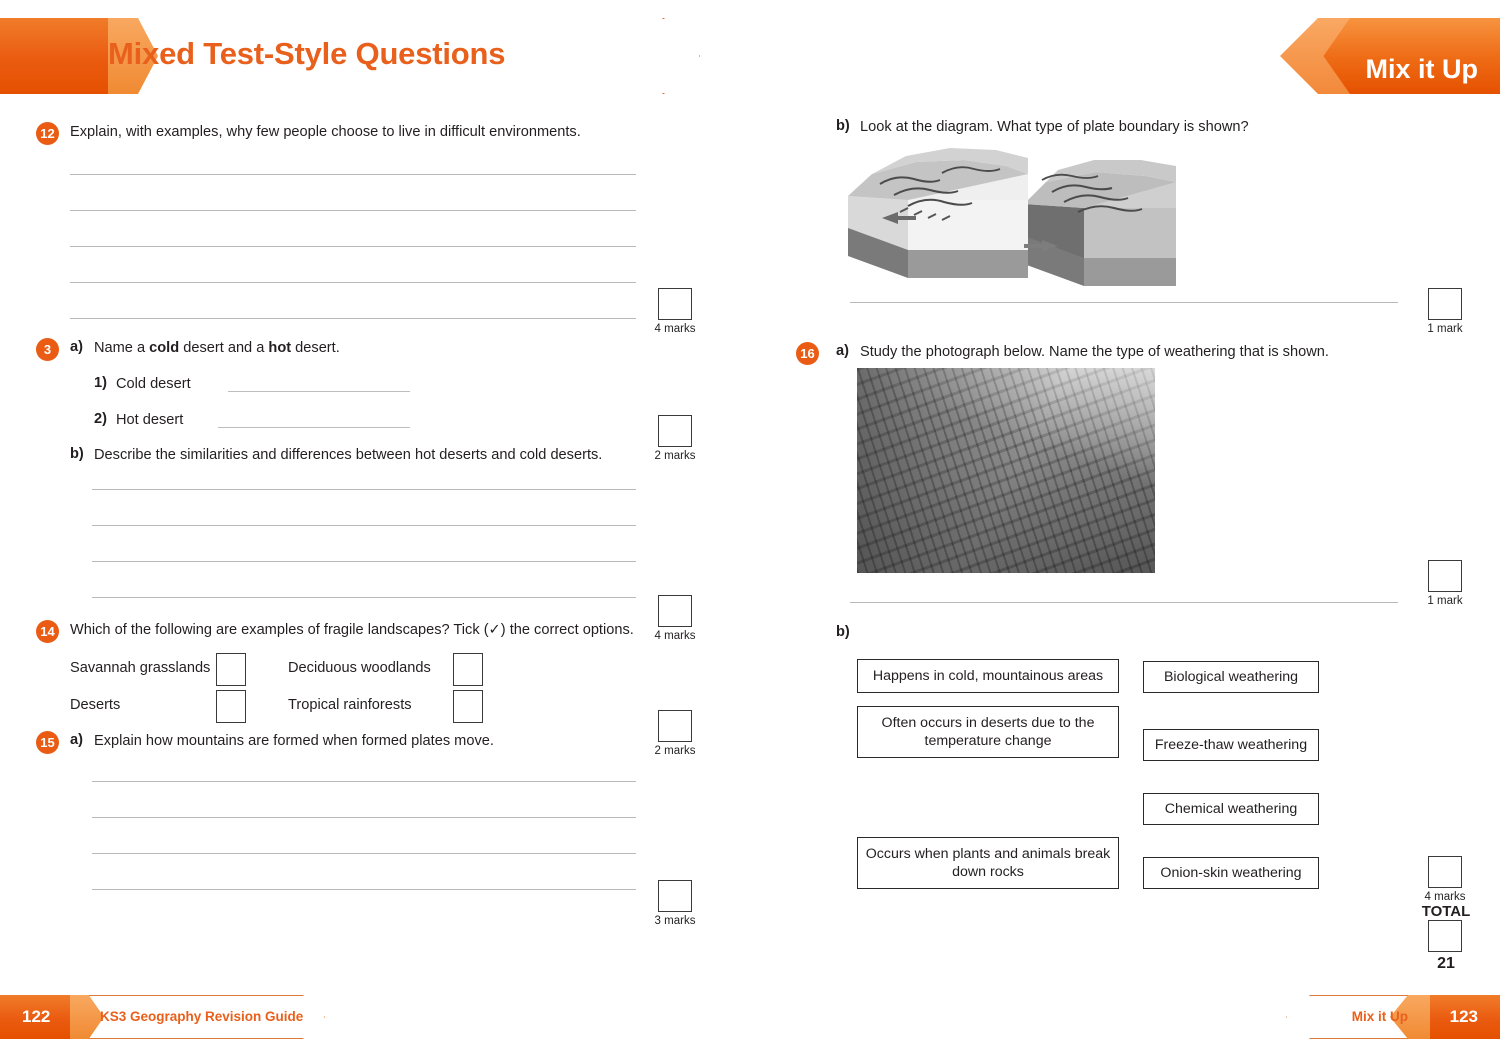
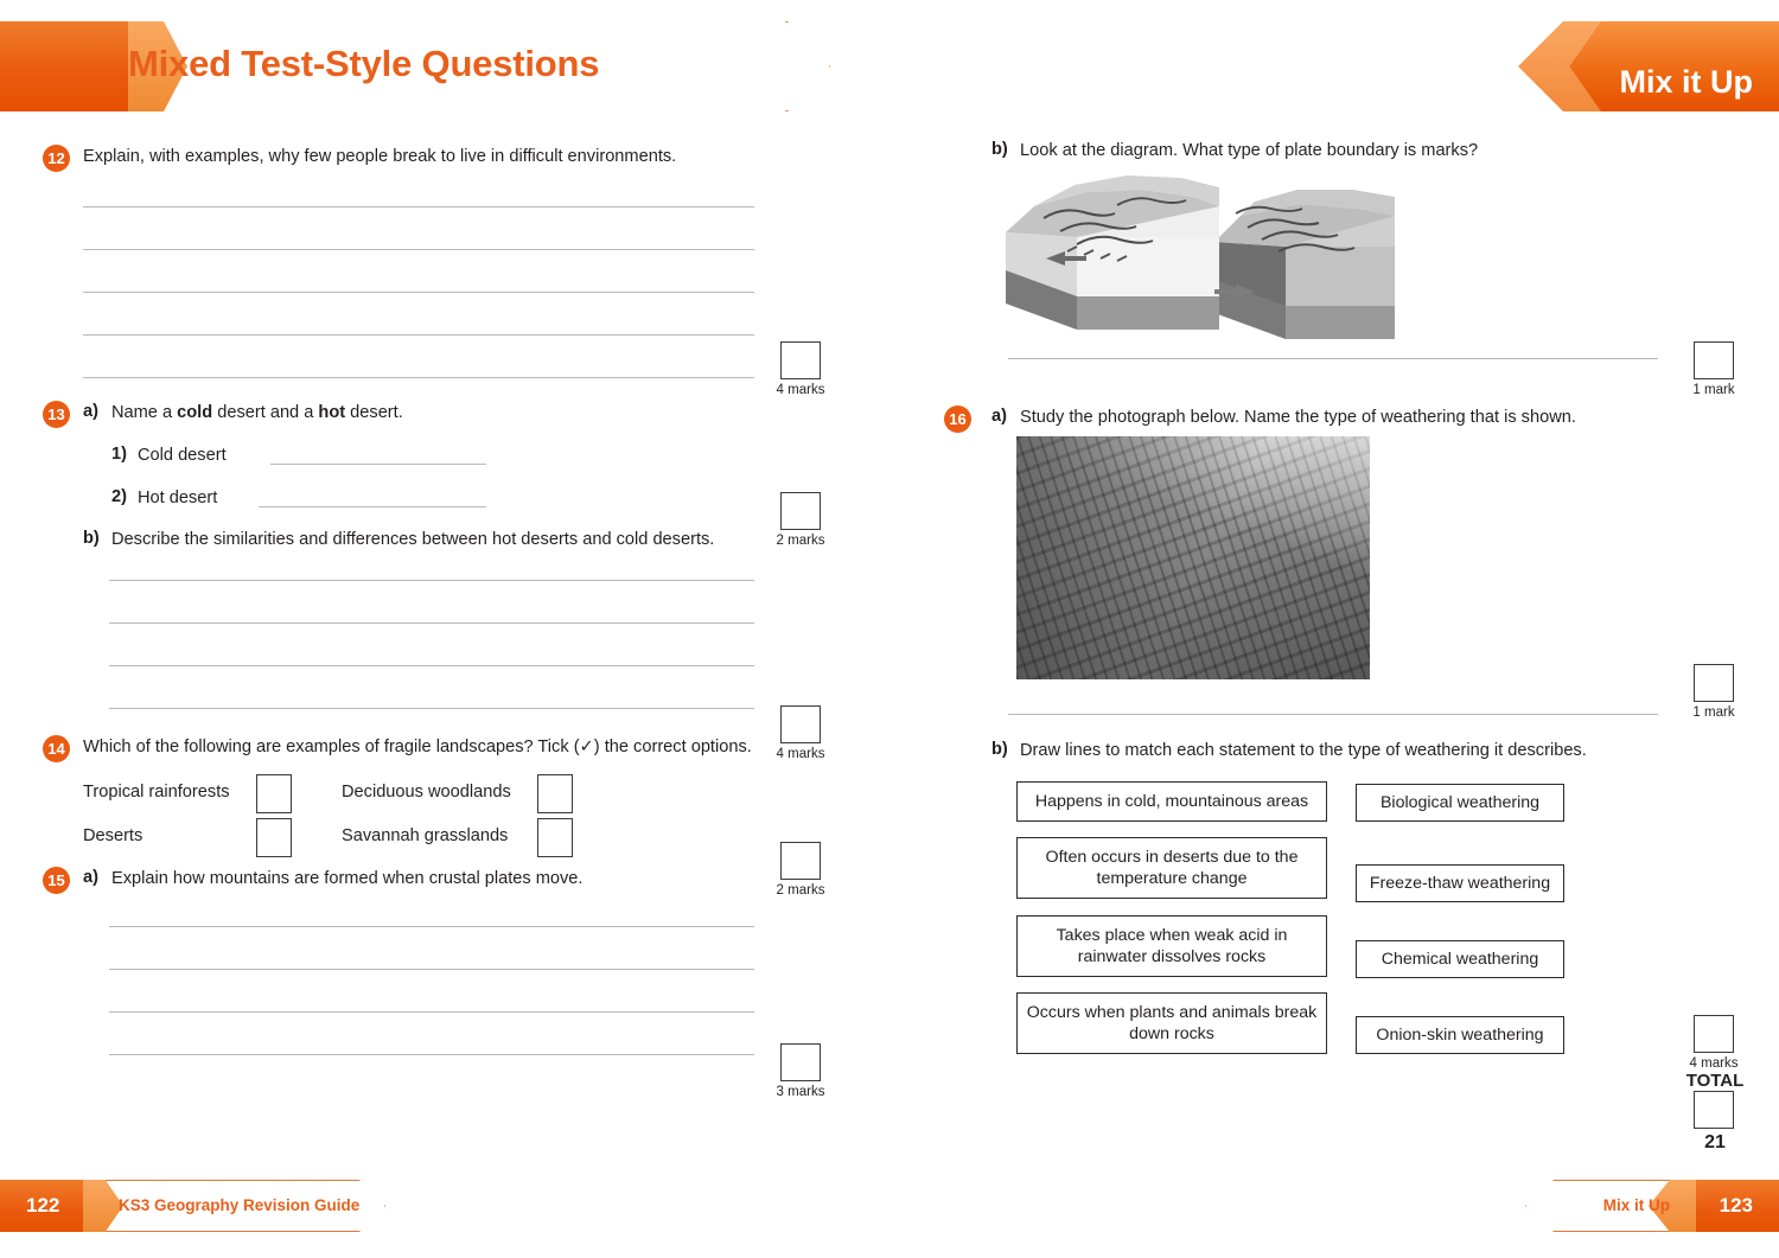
  Mixed Test-Style Questions
  Mix it Up
  12
- Explain, with examples, why few people choose to live in difficult environments.
+ Explain, with examples, why few people break to live in difficult environments.
  4 marks
- 3
+ 13
  a)
  Name a cold desert and a hot desert.
  1)
  Cold desert
  2)
  Hot desert
  2 marks
  b)
  Describe the similarities and differences between hot deserts and cold deserts.
  4 marks
  14
  Which of the following are examples of fragile landscapes? Tick (✓) the correct options.
- Savannah grasslands
+ Tropical rainforests
  Deciduous woodlands
  Deserts
- Tropical rainforests
+ Savannah grasslands
  2 marks
  15
  a)
- Explain how mountains are formed when formed plates move.
+ Explain how mountains are formed when crustal plates move.
  3 marks
  b)
- Look at the diagram. What type of plate boundary is shown?
+ Look at the diagram. What type of plate boundary is marks?
  1 mark
  16
  a)
  Study the photograph below. Name the type of weathering that is shown.
  1 mark
  b)
+ Draw lines to match each statement to the type of weathering it describes.
  Happens in cold, mountainous areas
  Often occurs in deserts due to the temperature change
+ Takes place when weak acid in rainwater dissolves rocks
  Occurs when plants and animals break down rocks
  Biological weathering
  Freeze-thaw weathering
  Chemical weathering
  Onion-skin weathering
  4 marks
  TOTAL
  21
  122
  KS3 Geography Revision Guide
  Mix it Up
  123
